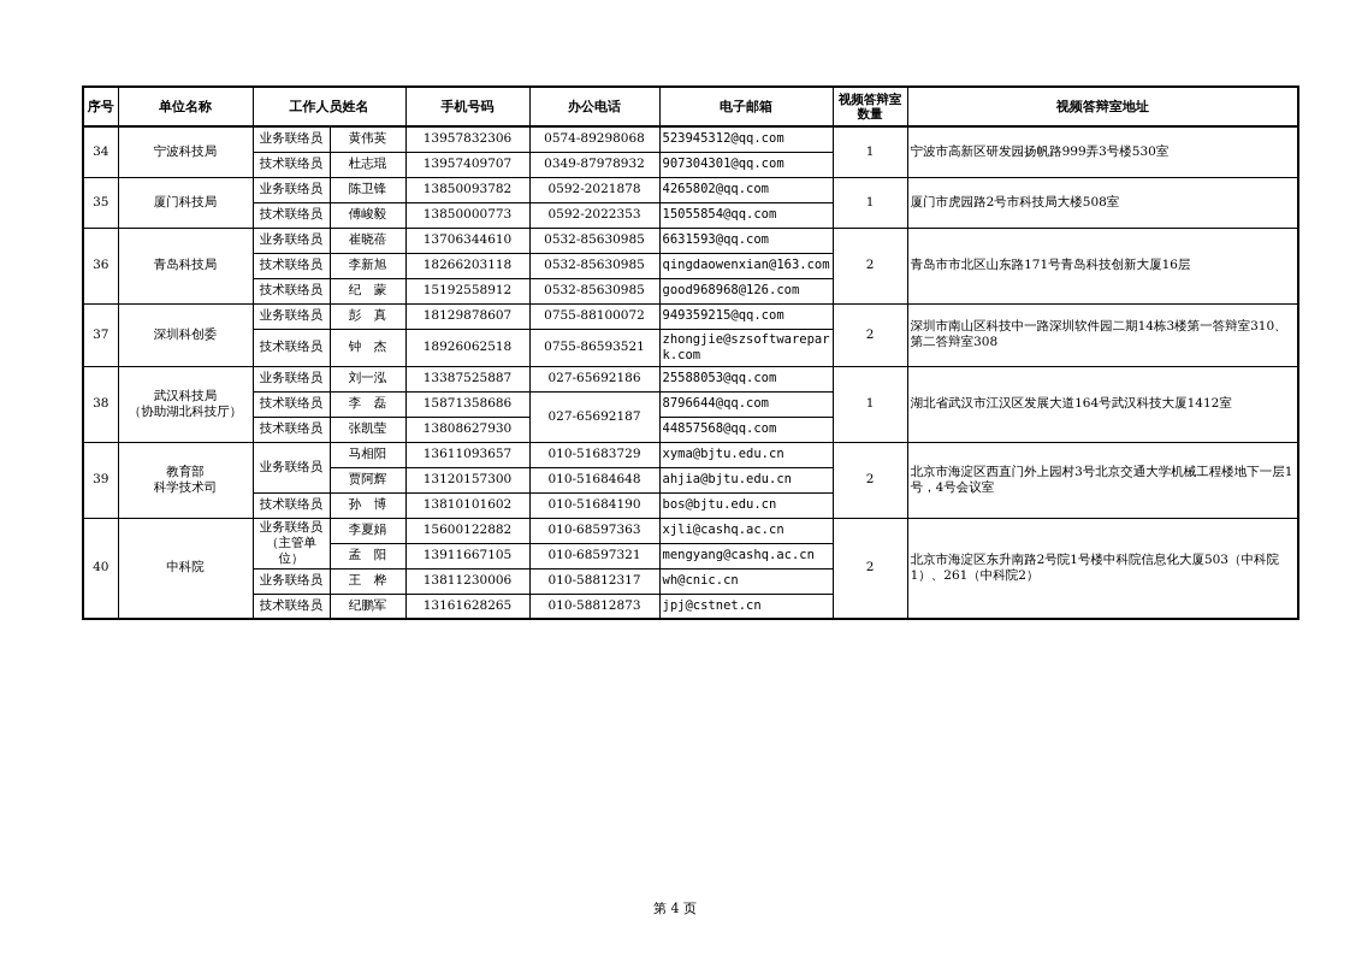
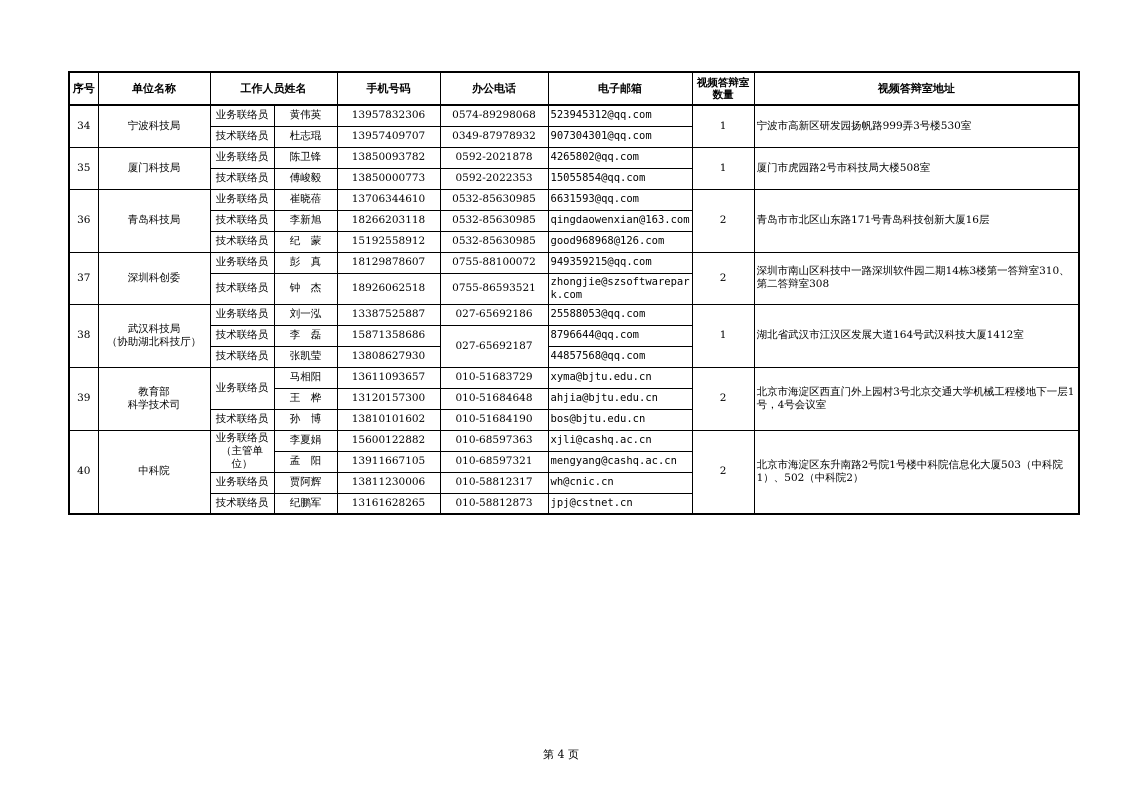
  序号	单位名称	工作人员姓名	手机号码	办公电话	电子邮箱	视频答辩室数量	视频答辩室地址
  34	宁波科技局	业务联络员	黄伟英	13957832306	0574-89298068	523945312@qq.com	1	宁波市高新区研发园扬帆路999弄3号楼530室
  技术联络员	杜志琨	13957409707	0349-87978932	907304301@qq.com
  35	厦门科技局	业务联络员	陈卫锋	13850093782	0592-2021878	4265802@qq.com	1	厦门市虎园路2号市科技局大楼508室
  技术联络员	傅峻毅	13850000773	0592-2022353	15055854@qq.com
  36	青岛科技局	业务联络员	崔晓蓓	13706344610	0532-85630985	6631593@qq.com	2	青岛市市北区山东路171号青岛科技创新大厦16层
  技术联络员	李新旭	18266203118	0532-85630985	qingdaowenxian@163.com
  技术联络员	纪 蒙	15192558912	0532-85630985	good968968@126.com
  37	深圳科创委	业务联络员	彭 真	18129878607	0755-88100072	949359215@qq.com	2	深圳市南山区科技中一路深圳软件园二期14栋3楼第一答辩室310、第二答辩室308
  技术联络员	钟 杰	18926062518	0755-86593521	zhongjie@szsoftwarepark.com
  38	武汉科技局 （协助湖北科技厅）	业务联络员	刘一泓	13387525887	027-65692186	25588053@qq.com	1	湖北省武汉市江汉区发展大道164号武汉科技大厦1412室
  技术联络员	李 磊	15871358686	027-65692187	8796644@qq.com
  技术联络员	张凯莹	13808627930	44857568@qq.com
  39	教育部 科学技术司	业务联络员	马相阳	13611093657	010-51683729	xyma@bjtu.edu.cn	2	北京市海淀区西直门外上园村3号北京交通大学机械工程楼地下一层1号，4号会议室
- 贾阿辉	13120157300	010-51684648	ahjia@bjtu.edu.cn
+ 王 桦	13120157300	010-51684648	ahjia@bjtu.edu.cn
  技术联络员	孙 博	13810101602	010-51684190	bos@bjtu.edu.cn
- 40	中科院	业务联络员 （主管单位）	李夏娟	15600122882	010-68597363	xjli@cashq.ac.cn	2	北京市海淀区东升南路2号院1号楼中科院信息化大厦503（中科院1）、261（中科院2）
+ 40	中科院	业务联络员 （主管单位）	李夏娟	15600122882	010-68597363	xjli@cashq.ac.cn	2	北京市海淀区东升南路2号院1号楼中科院信息化大厦503（中科院1）、502（中科院2）
  孟 阳	13911667105	010-68597321	mengyang@cashq.ac.cn
- 业务联络员	王 桦	13811230006	010-58812317	wh@cnic.cn
+ 业务联络员	贾阿辉	13811230006	010-58812317	wh@cnic.cn
  技术联络员	纪鹏军	13161628265	010-58812873	jpj@cstnet.cn
  第 4 页
